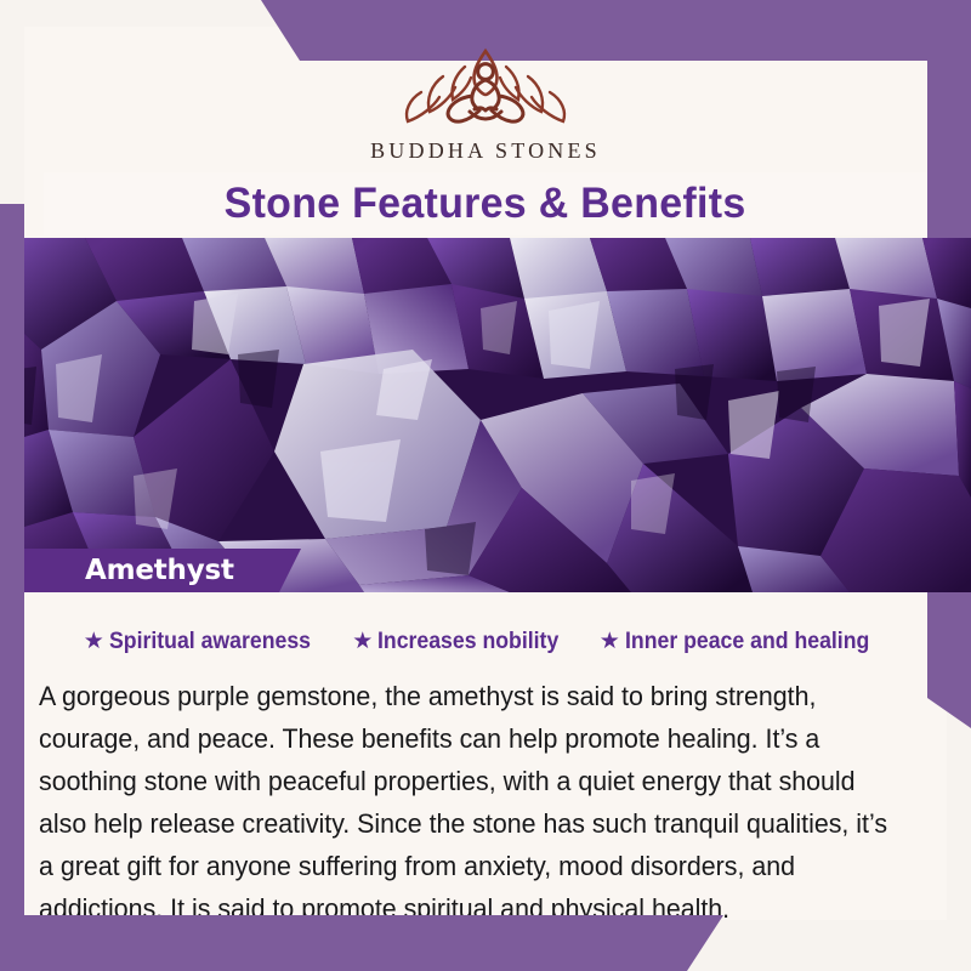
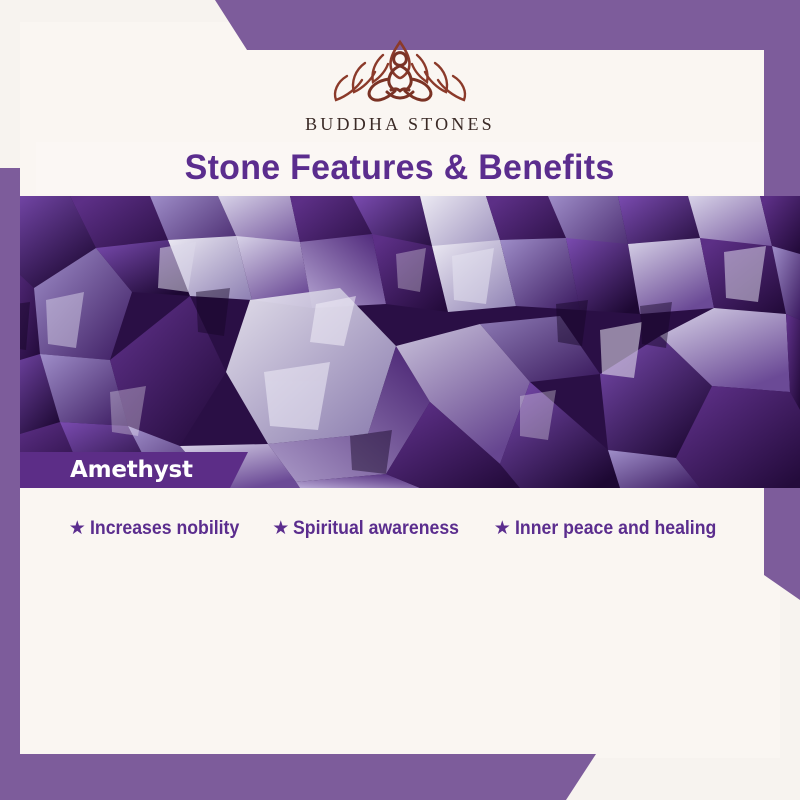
  BUDDHA STONES
  Stone Features & Benefits
  Amethyst
  ★
- Spiritual awareness
+ Increases nobility
  ★
- Increases nobility
+ Spiritual awareness
  ★
  Inner peace and healing
- A gorgeous purple gemstone, the amethyst is said to bring strength, courage, and peace. These benefits can help promote healing. It’s a soothing stone with peaceful properties, with a quiet energy that should also help release creativity. Since the stone has such tranquil qualities, it’s a great gift for anyone suffering from anxiety, mood disorders, and addictions. It is said to promote spiritual and physical health.
